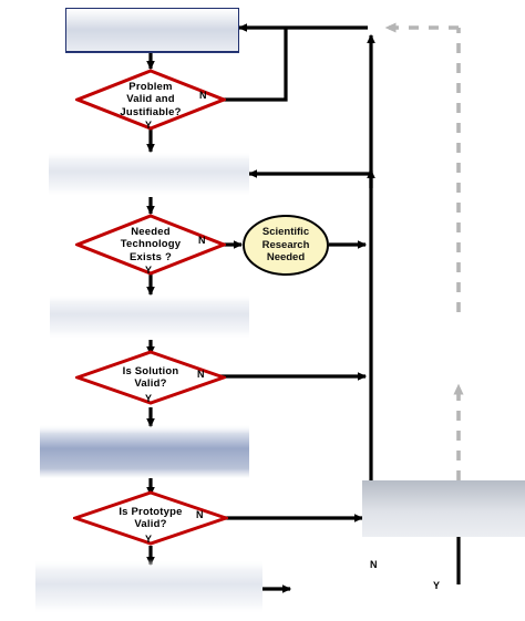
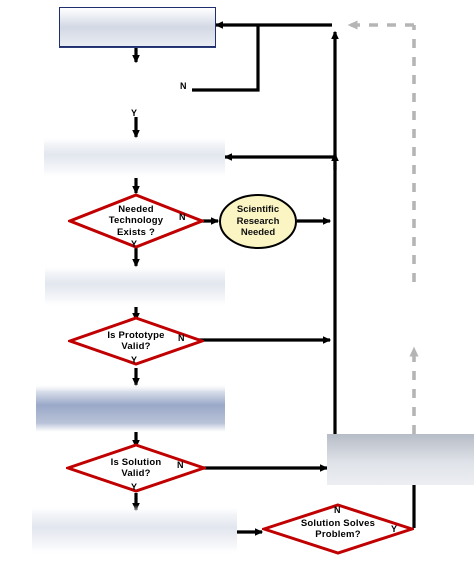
- Problem
- Valid and
- Justifiable?
  Y
  N
  Needed
  Technology
  Exists ?
  Y
  N
- Is Solution
+ Is Prototype
  Valid?
  Y
  N
- Is Prototype
+ Is Solution
  Valid?
  Y
  N
+ Solution Solves
+ Problem?
  N
  Y
  Scientific
  Research
  Needed
